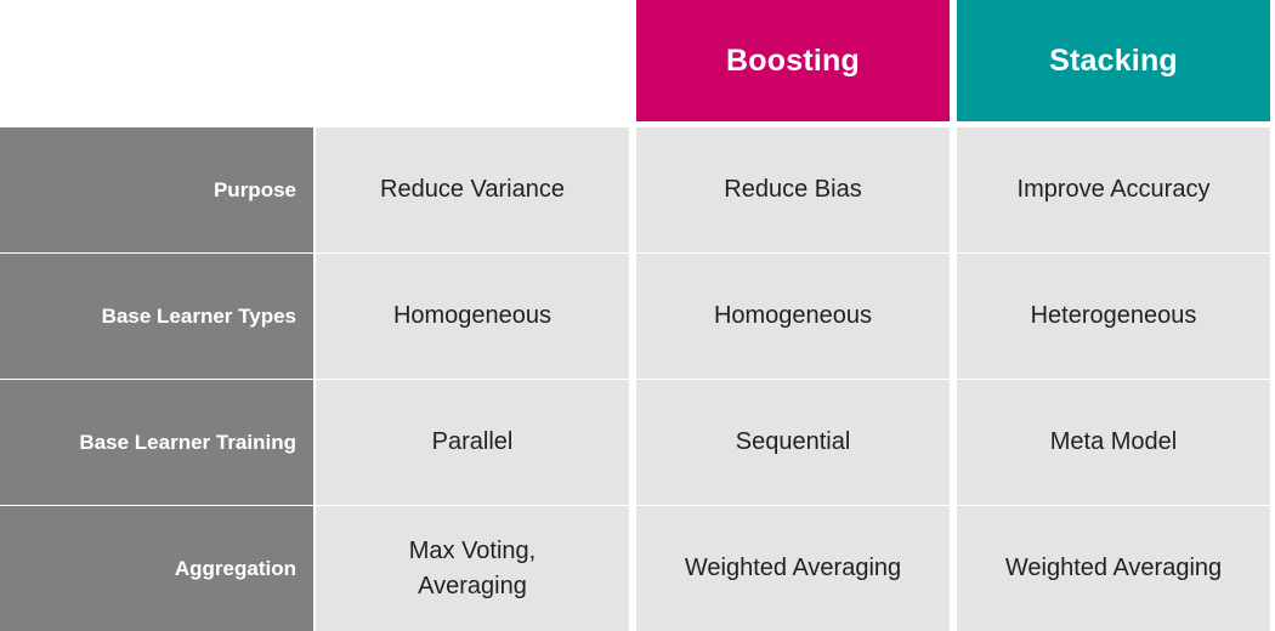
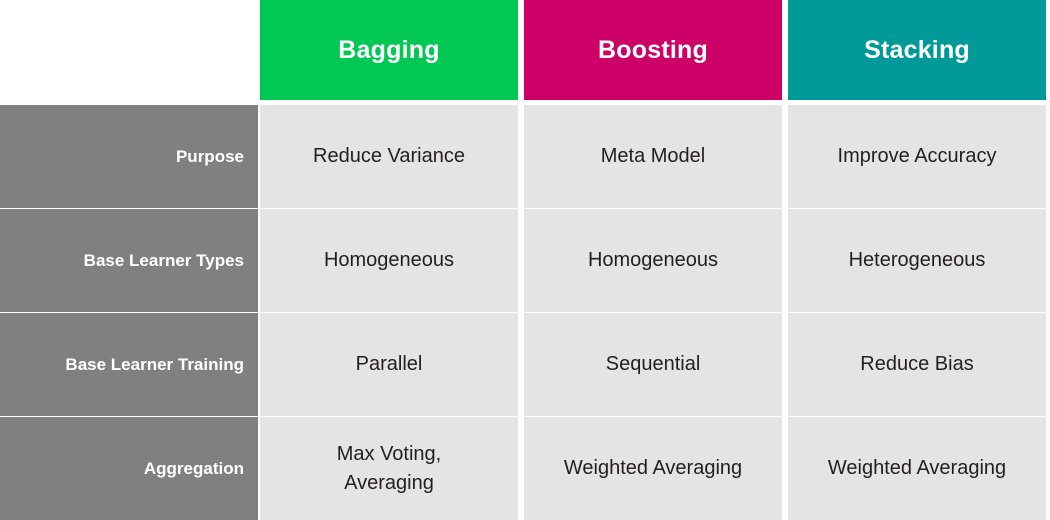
+ Bagging
  Boosting
  Stacking
  Purpose
  Reduce Variance
- Reduce Bias
+ Meta Model
  Improve Accuracy
  Base Learner Types
  Homogeneous
  Homogeneous
  Heterogeneous
  Base Learner Training
  Parallel
  Sequential
- Meta Model
+ Reduce Bias
  Aggregation
  Max Voting,
  Averaging
  Weighted Averaging
  Weighted Averaging
